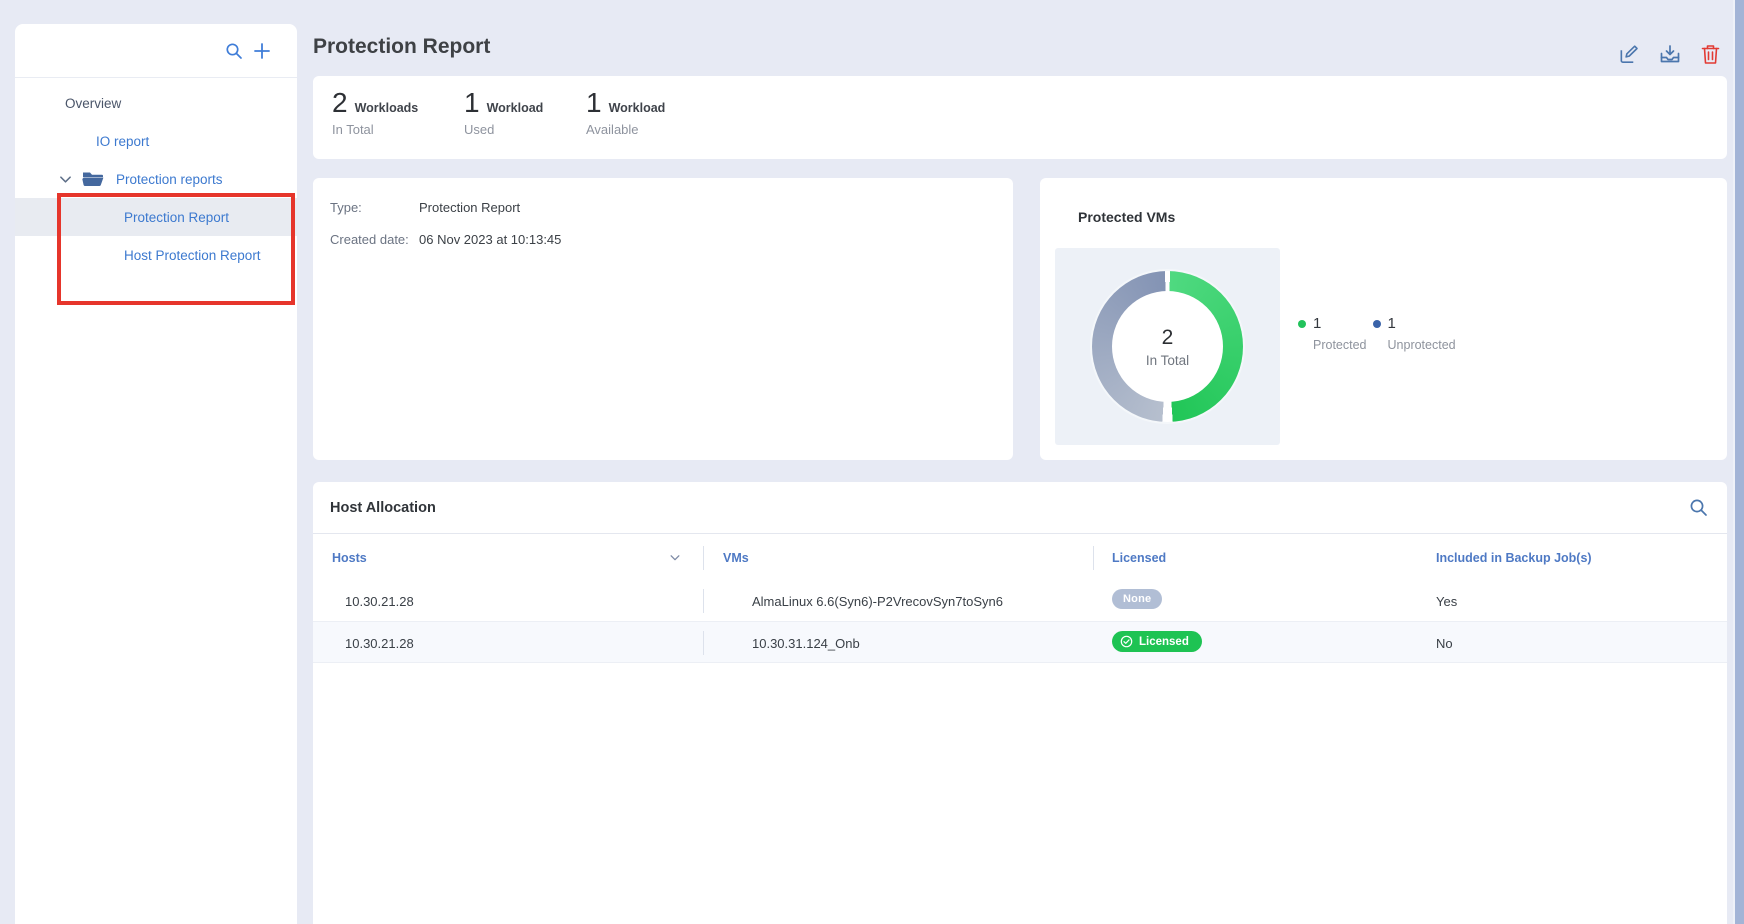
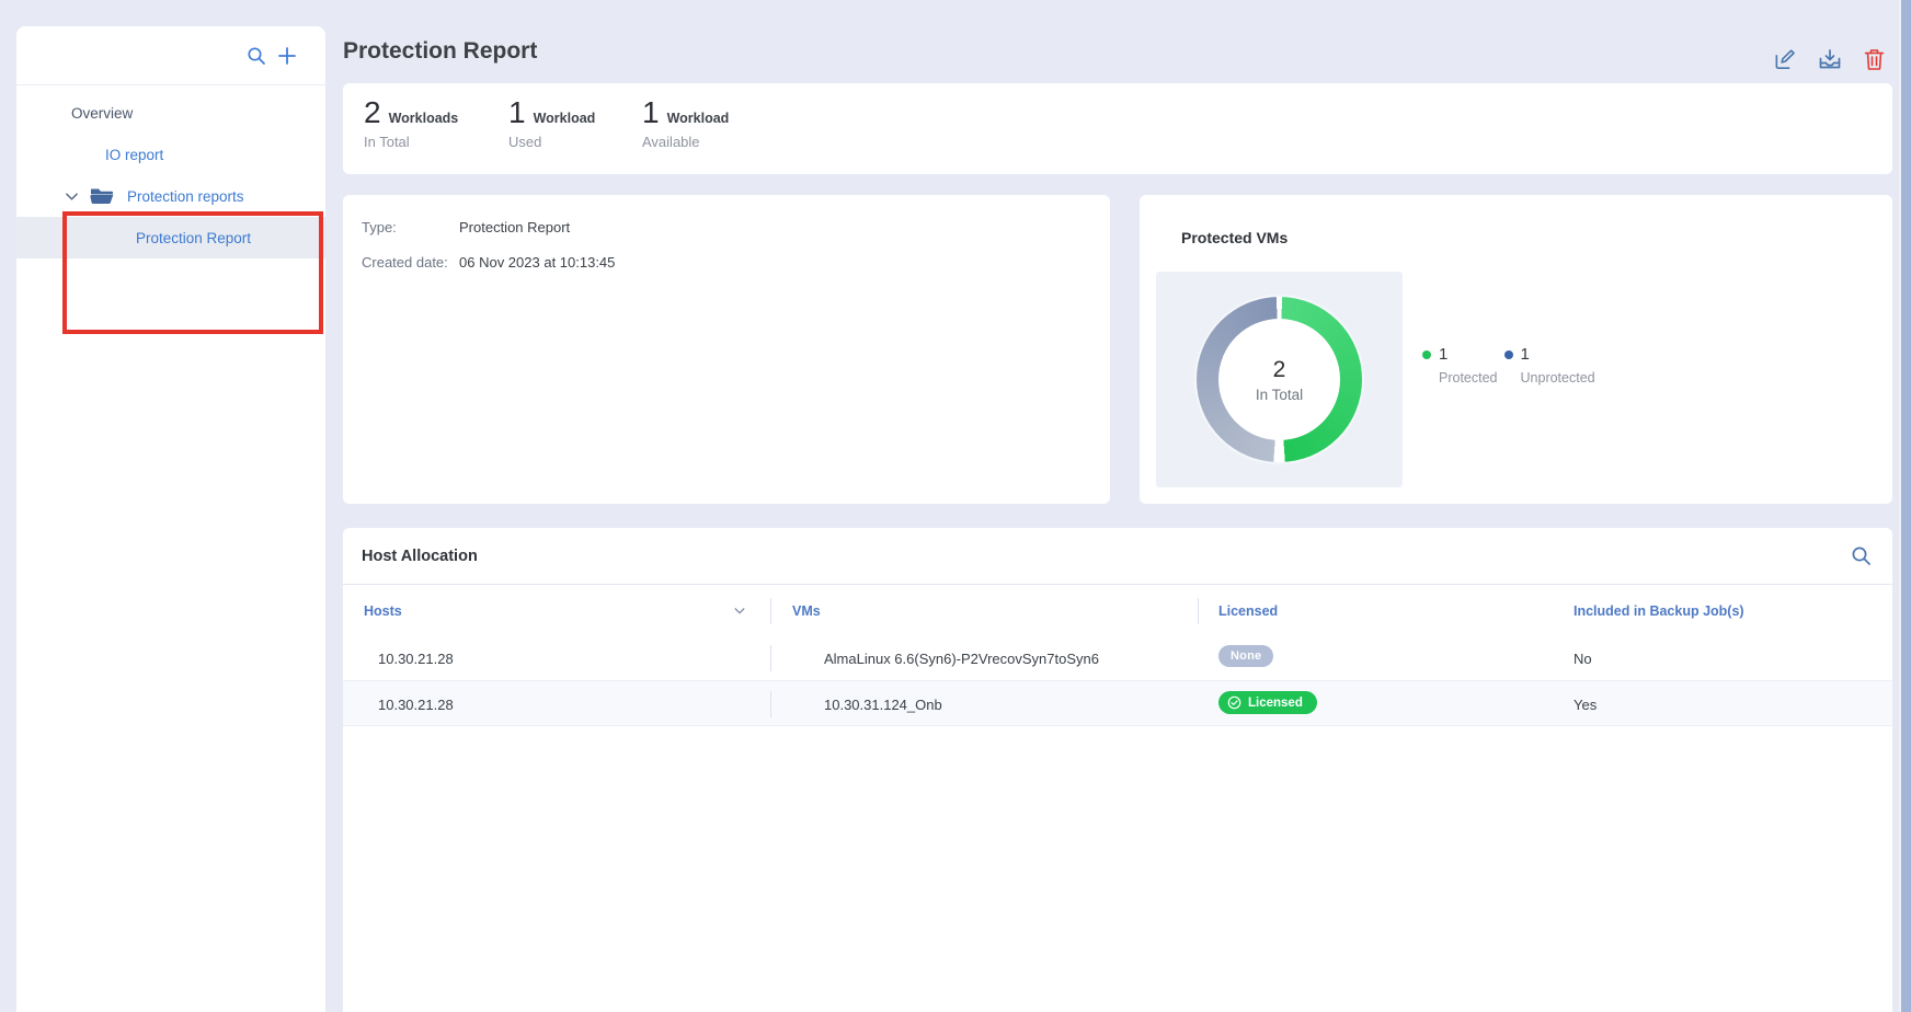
  Overview
  IO report
  Protection reports
  Protection Report
- Host Protection Report
  Protection Report
  2
  Workloads
  In Total
  1
  Workload
  Used
  1
  Workload
  Available
  Type:
  Protection Report
  Created date:
  06 Nov 2023 at 10:13:45
  Protected VMs
  2
  In Total
  1
  Protected
  1
  Unprotected
  Host Allocation
  Hosts
  VMs
  Licensed
  Included in Backup Job(s)
  10.30.21.28
  AlmaLinux 6.6(Syn6)-P2VrecovSyn7toSyn6
  None
- Yes
+ No
  10.30.21.28
  10.30.31.124_Onb
  Licensed
- No
+ Yes
